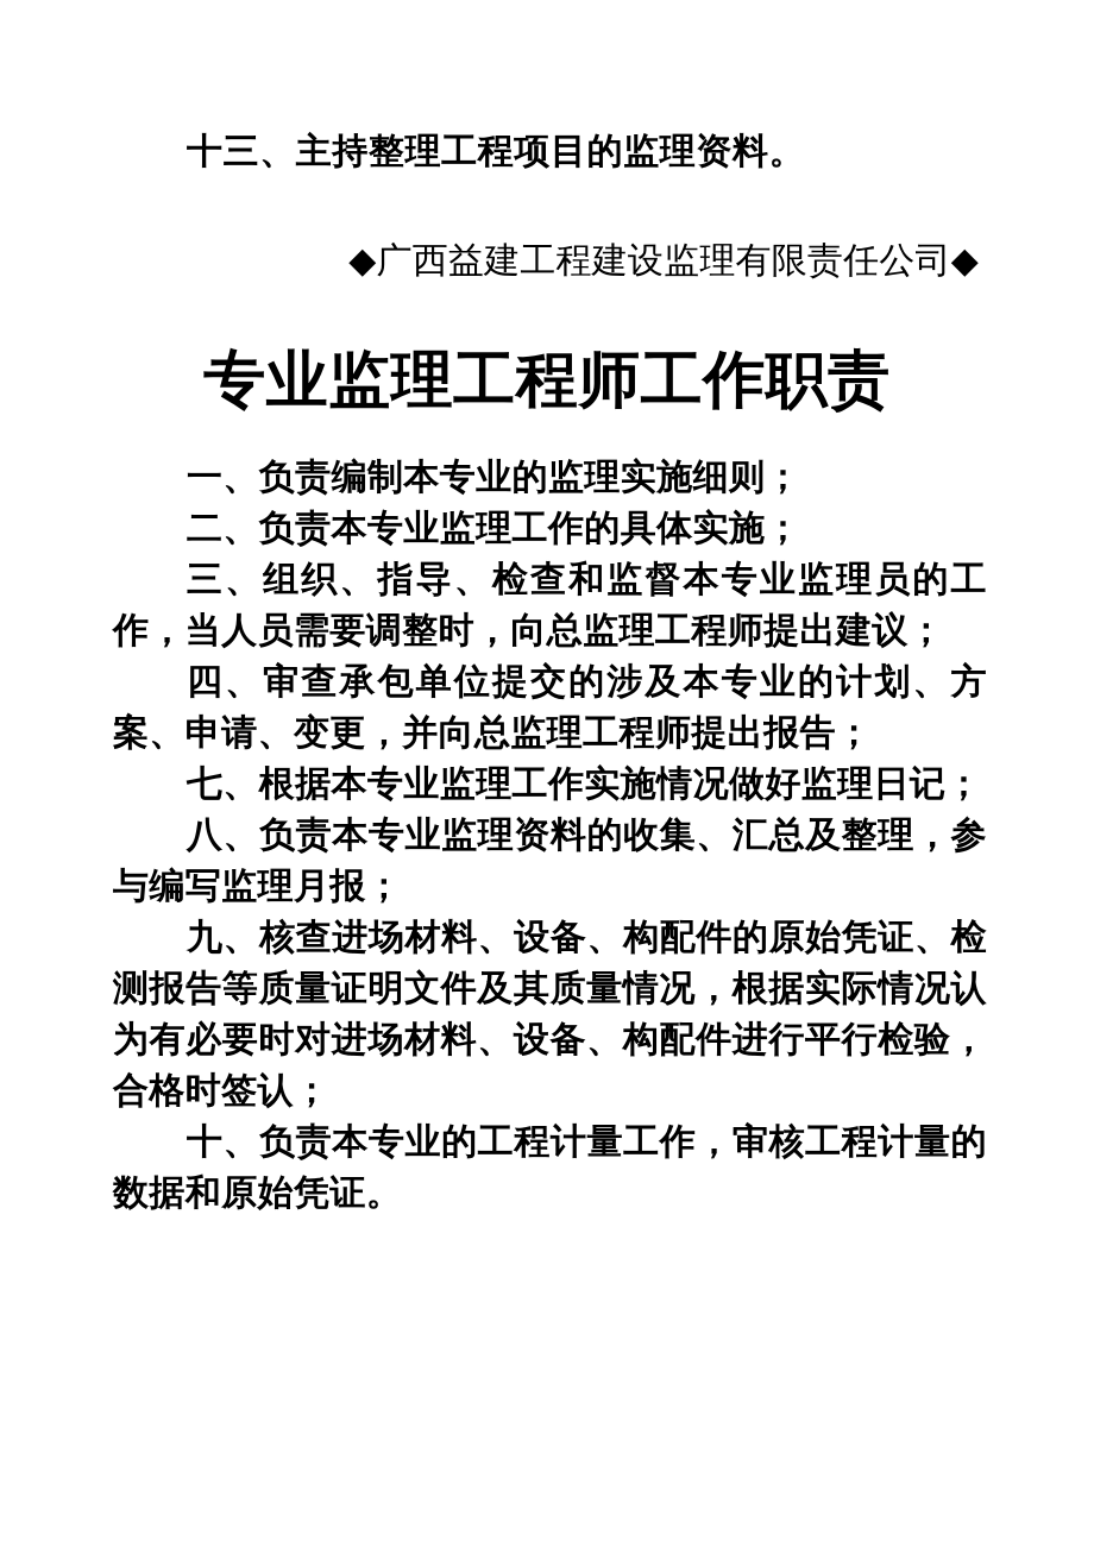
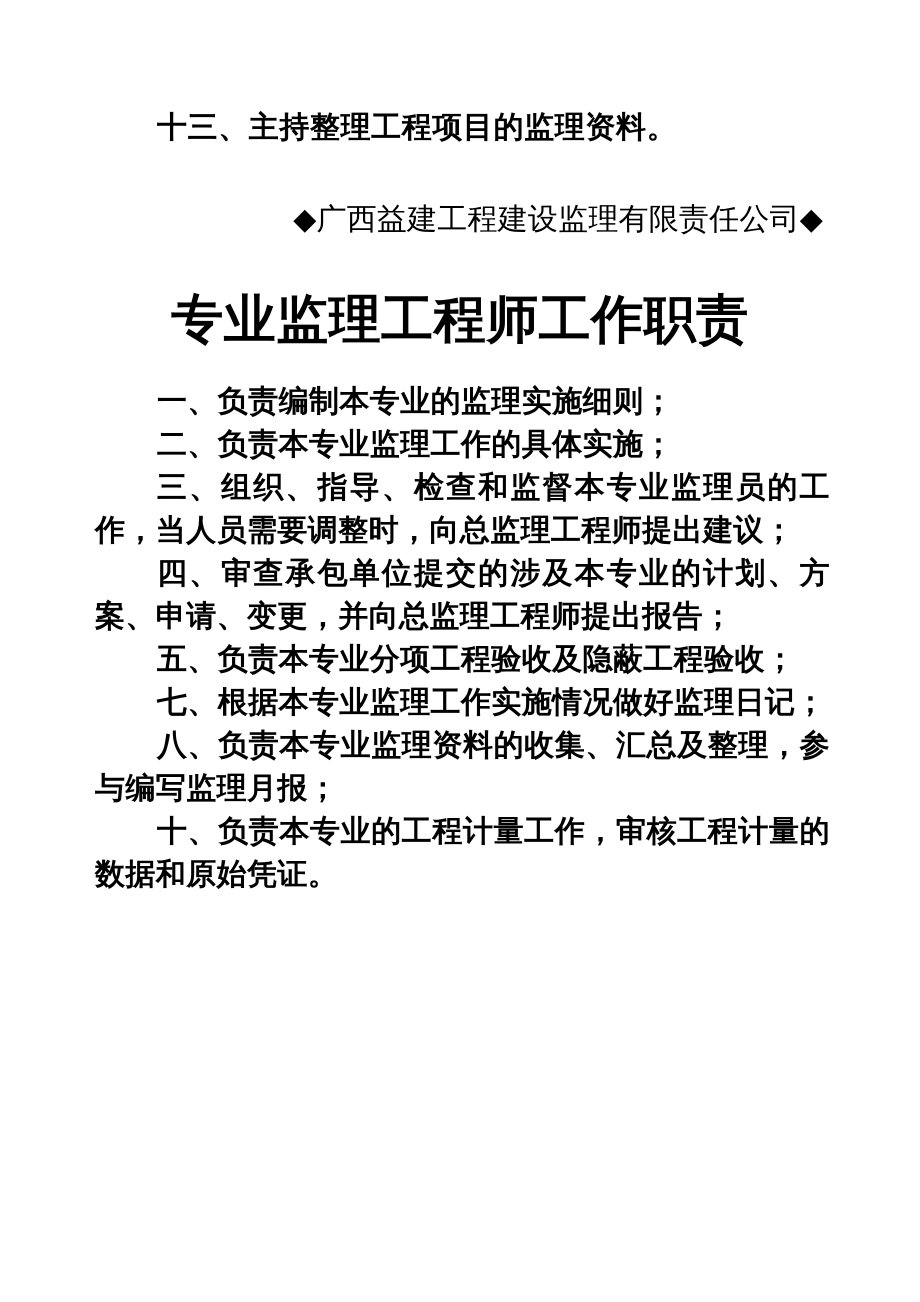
  十三、主持整理工程项目的监理资料。
  ◆广西益建工程建设监理有限责任公司◆
  专业监理工程师工作职责
  一、负责编制本专业的监理实施细则；
  二、负责本专业监理工作的具体实施；
  三、组织、指导、检查和监督本专业监理员的工作，当人员需要调整时，向总监理工程师提出建议；
  四、审查承包单位提交的涉及本专业的计划、方案、申请、变更，并向总监理工程师提出报告；
+ 五、负责本专业分项工程验收及隐蔽工程验收；
  七、根据本专业监理工作实施情况做好监理日记；
  八、负责本专业监理资料的收集、汇总及整理，参与编写监理月报；
- 九、核查进场材料、设备、构配件的原始凭证、检测报告等质量证明文件及其质量情况，根据实际情况认为有必要时对进场材料、设备、构配件进行平行检验，合格时签认；
  十、负责本专业的工程计量工作，审核工程计量的数据和原始凭证。
